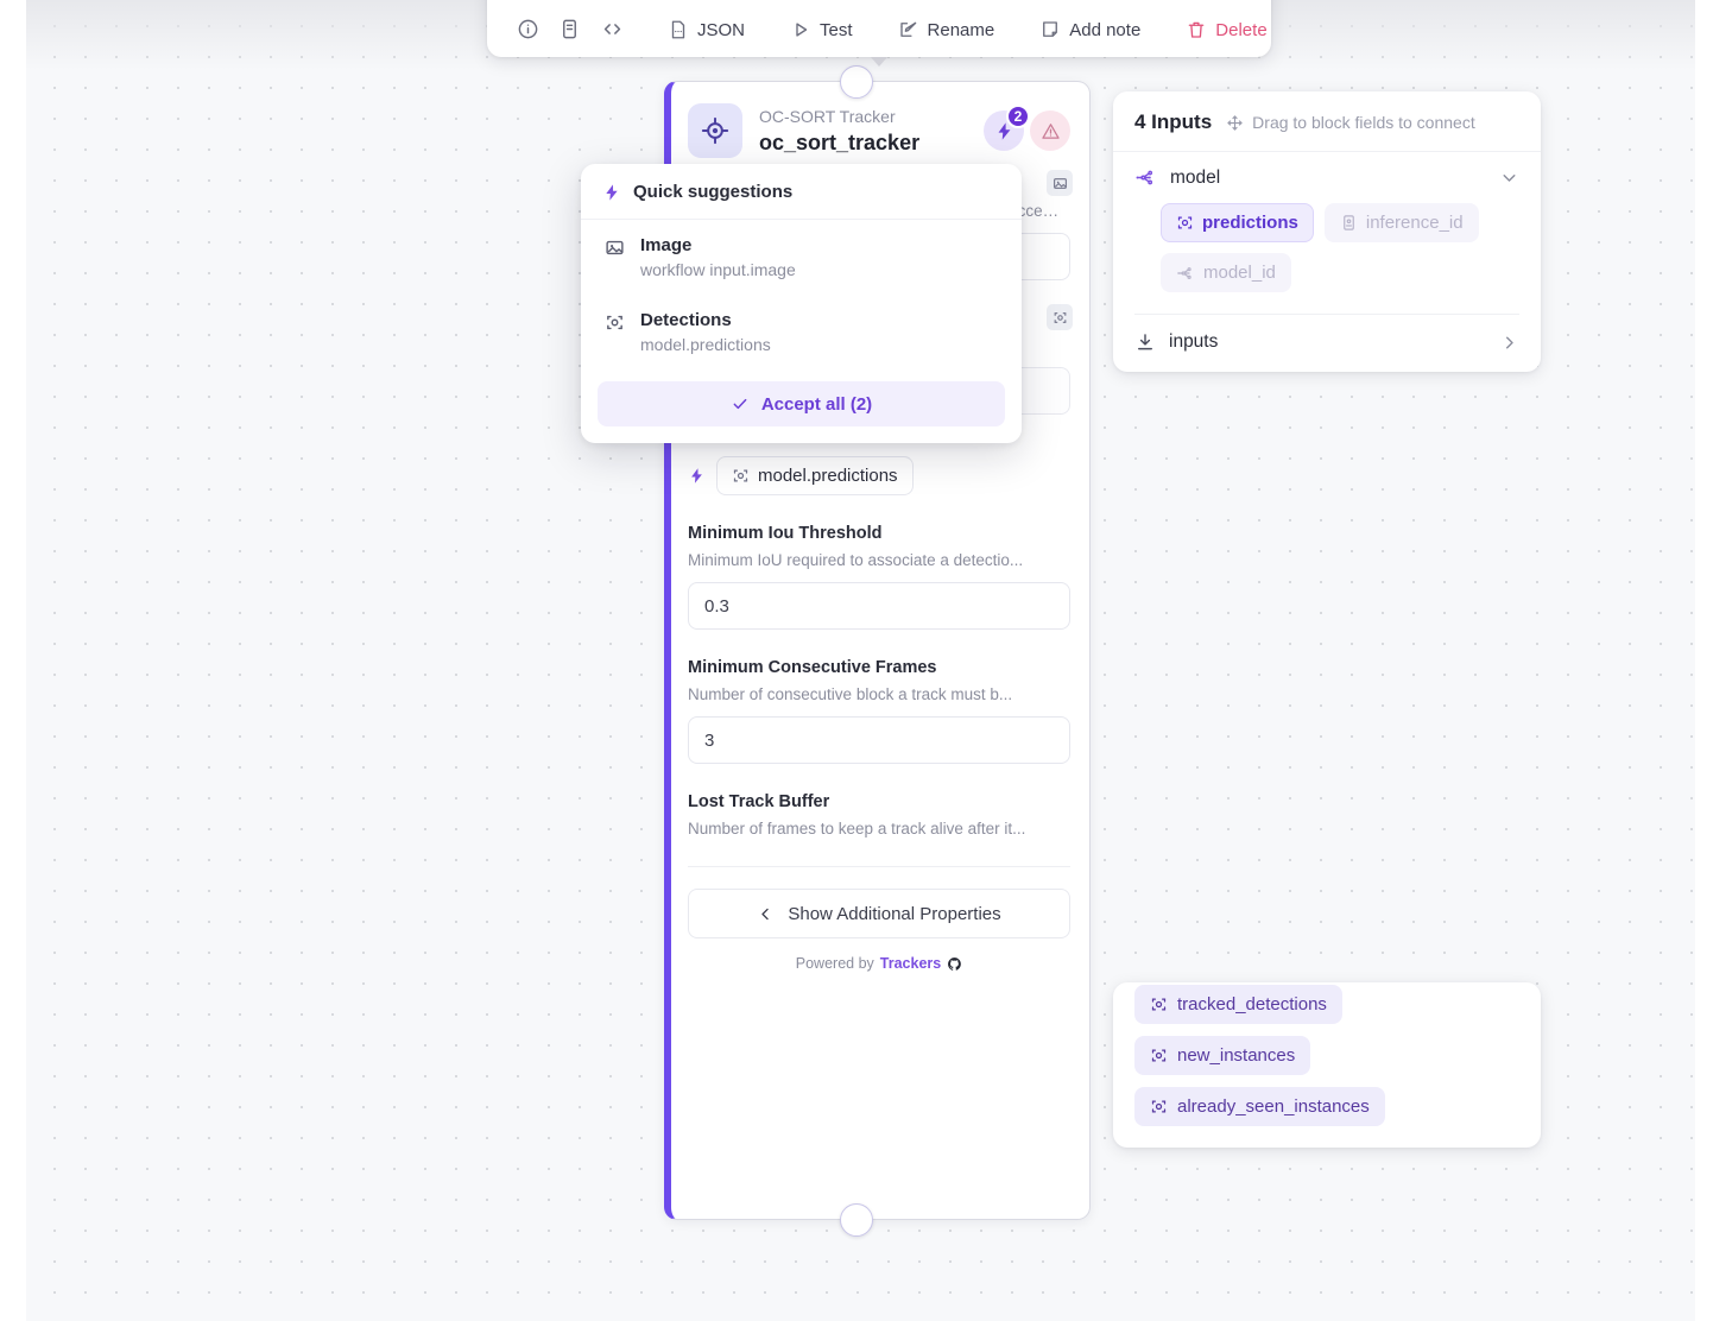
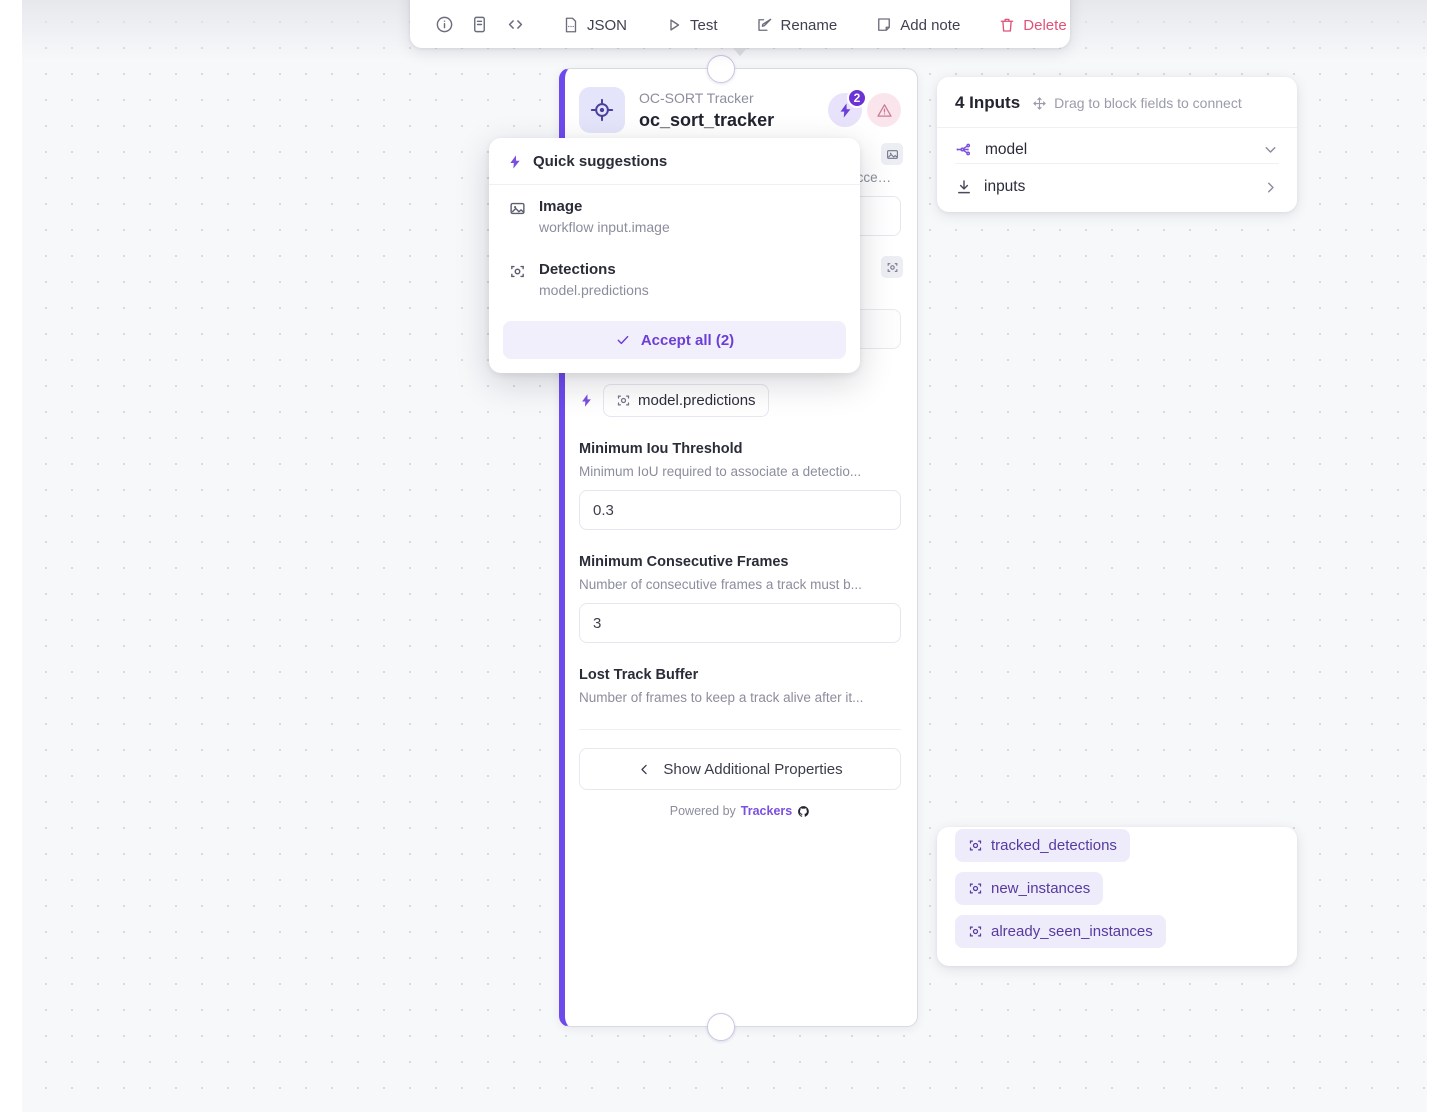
  JSON
  Test
  Rename
  Add note
  Delete
  OC-SORT Tracker
  oc_sort_tracker
  2
  model.predictions
  Minimum Iou Threshold
  Minimum IoU required to associate a detectio...
  0.3
  Minimum Consecutive Frames
- Number of consecutive block a track must b...
+ Number of consecutive frames a track must b...
  3
  Lost Track Buffer
  Number of frames to keep a track alive after it...
  Show Additional Properties
  Powered by
  Trackers
  Quick suggestions
  Image
  workflow input.image
  Detections
  model.predictions
  Accept all (2)
  4 Inputs
  Drag to block fields to connect
  model
- predictions
- inference_id
- model_id
  inputs
  tracked_detections
  new_instances
  already_seen_instances
